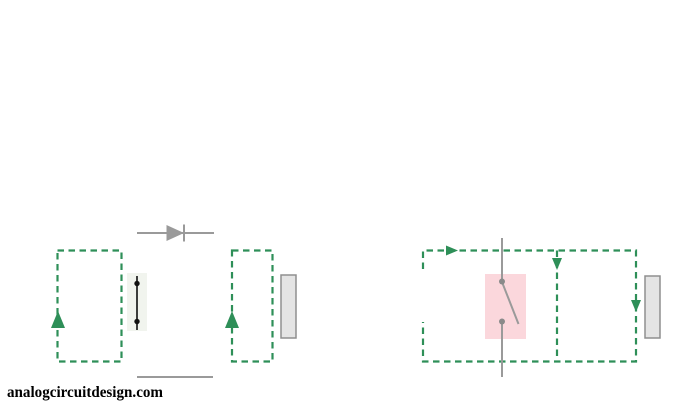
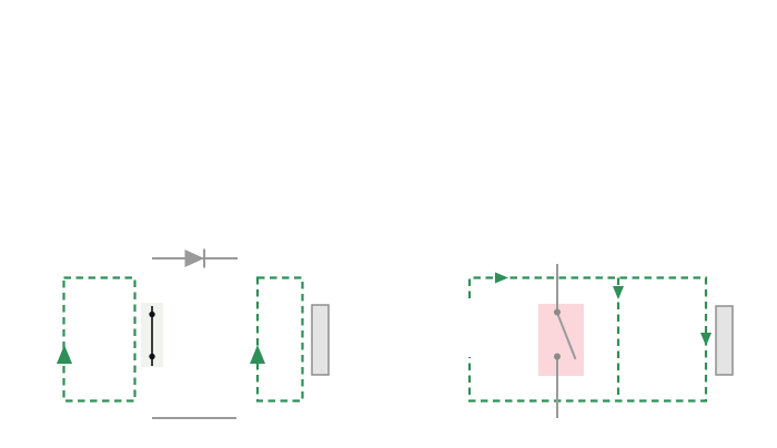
- analogcircuitdesign.com
